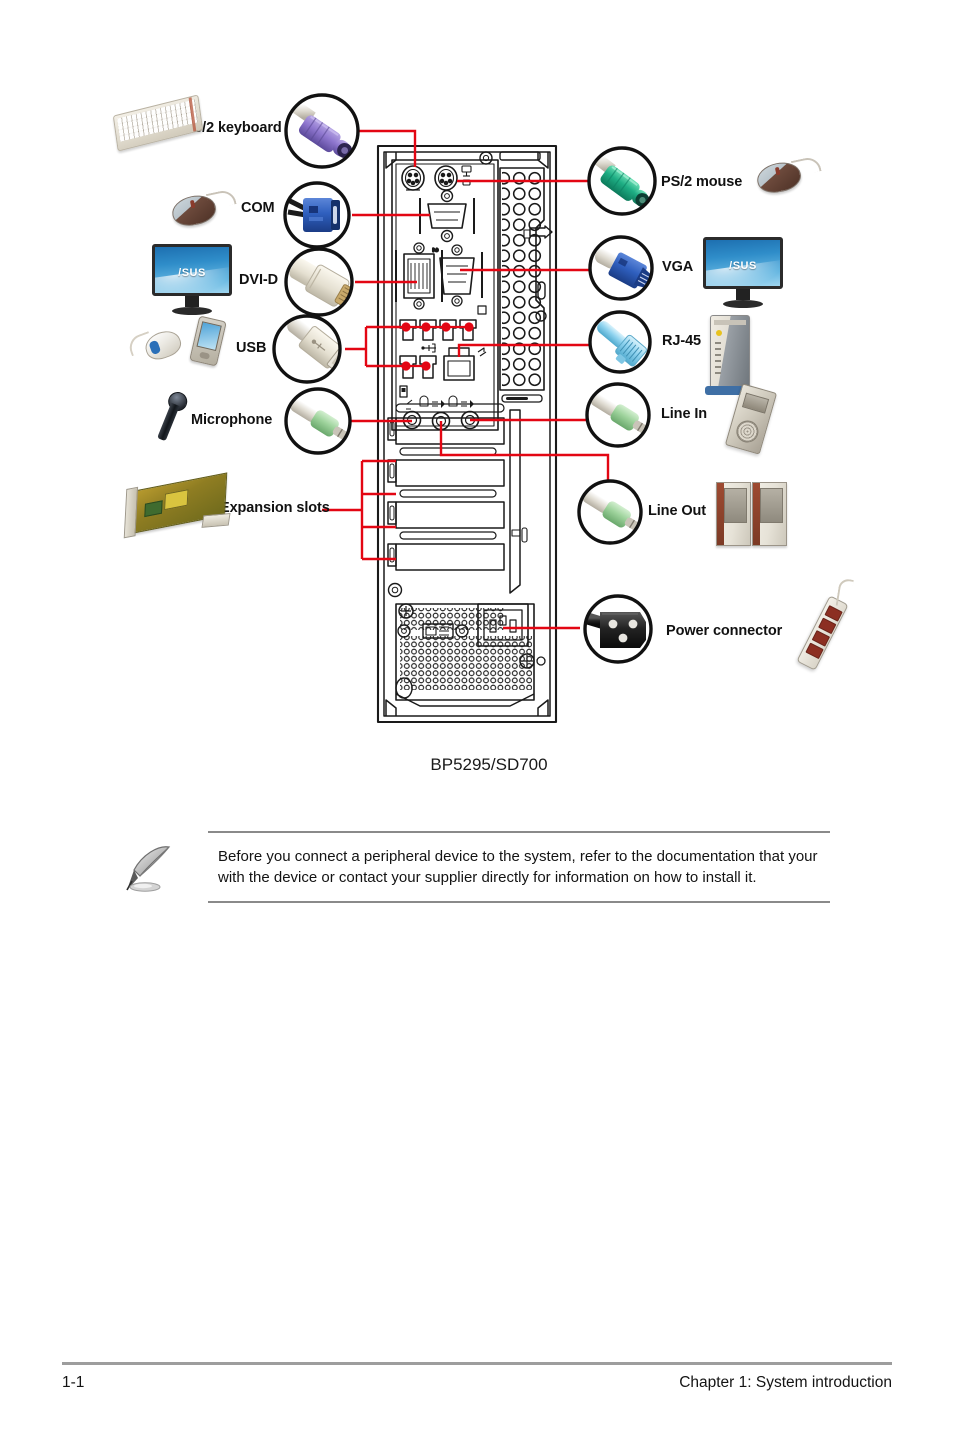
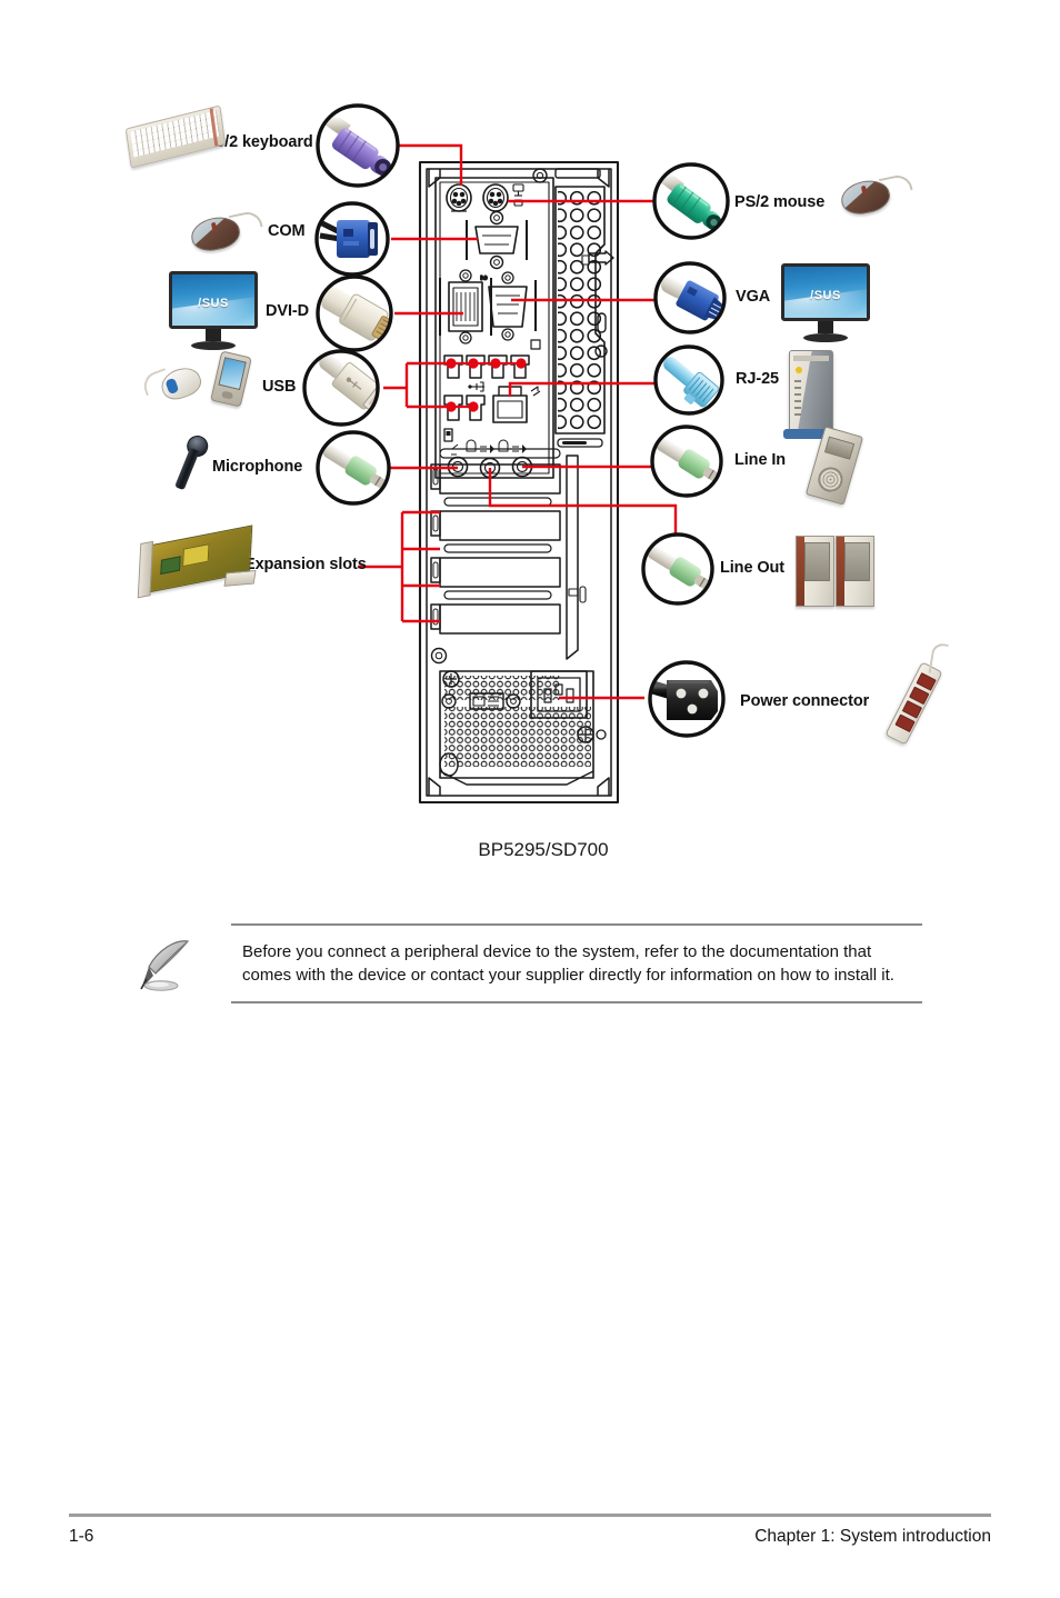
  /2 keyboard
  COM
  DVI-D
  USB
  Microphone
  xpansion slots
  PS/2 mouse
  VGA
- RJ-45
+ RJ-25
  Line In
  Line Out
  Power connector
  /SUS
  /SUS
  BP5295/SD700
- Before you connect a peripheral device to the system, refer to the documentation that your with the device or contact your supplier directly for information on how to install it.
+ Before you connect a peripheral device to the system, refer to the documentation that comes with the device or contact your supplier directly for information on how to install it.
- 1-1
+ 1-6
  Chapter 1: System introduction
